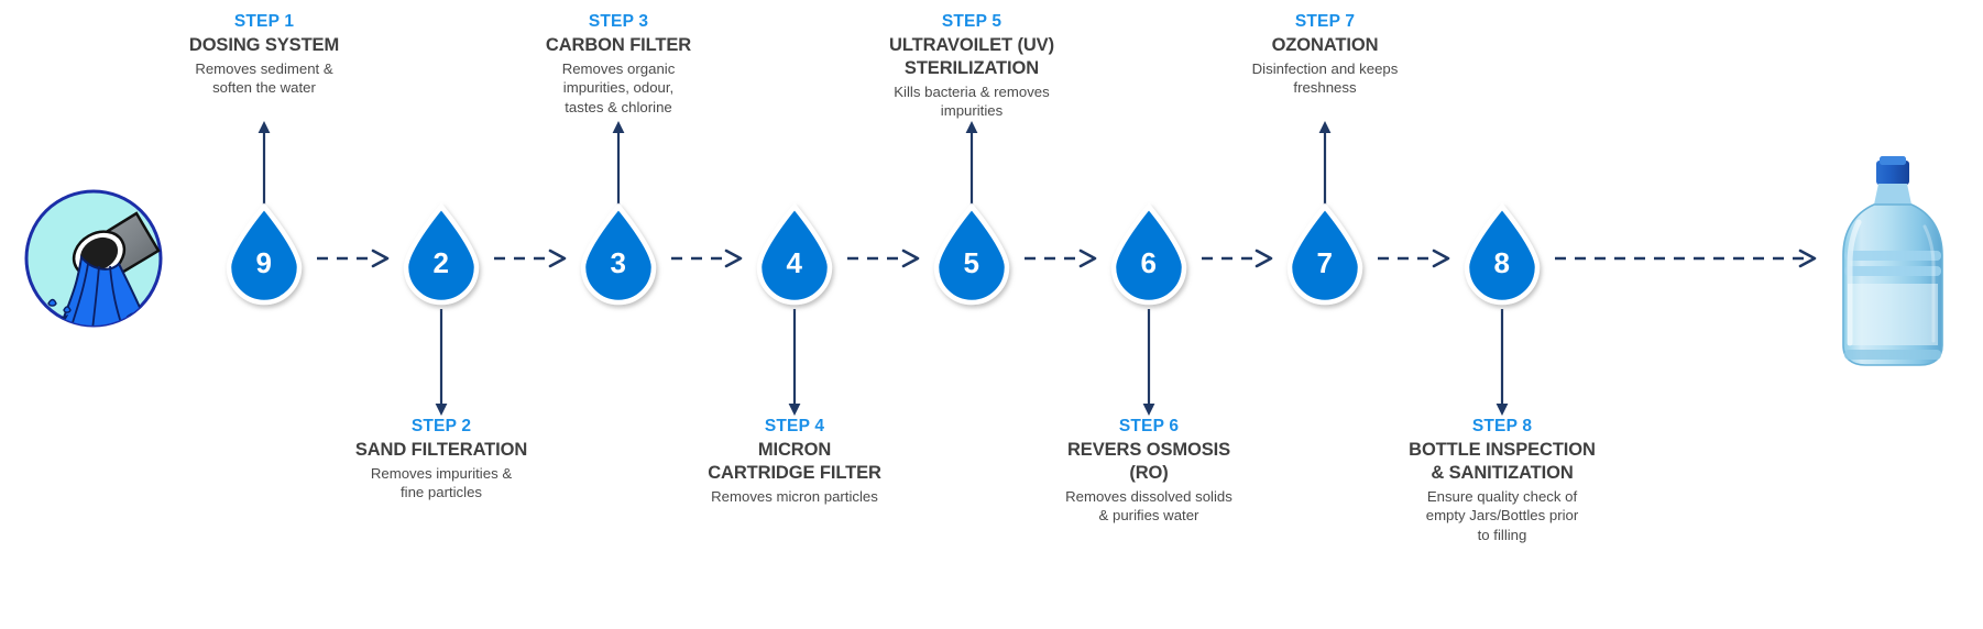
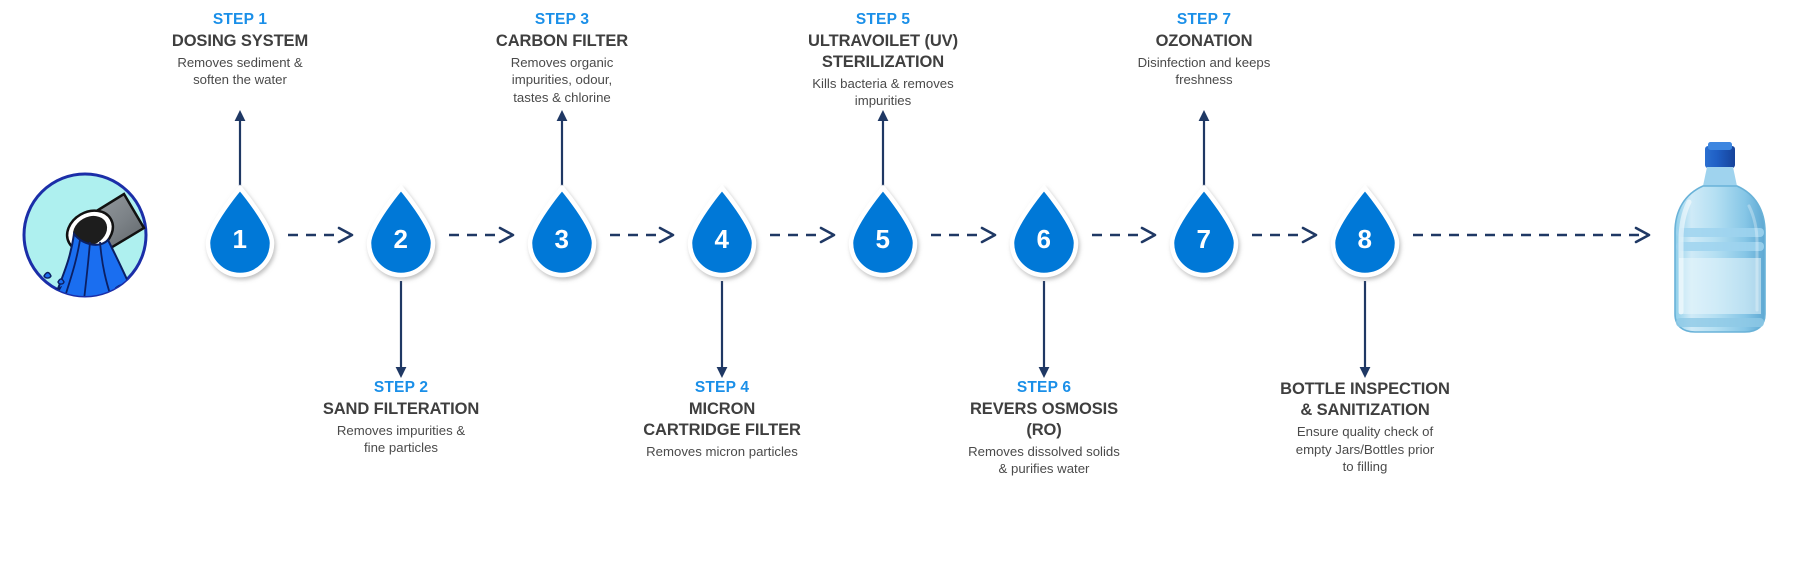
- 9
+ 1
  STEP 1
  DOSING SYSTEM
  Removes sediment &
  soften the water
  2
  STEP 2
  SAND FILTERATION
  Removes impurities &
  fine particles
  3
  STEP 3
  CARBON FILTER
  Removes organic
  impurities, odour,
  tastes & chlorine
  4
  STEP 4
  MICRON
  CARTRIDGE FILTER
  Removes micron particles
  5
  STEP 5
  ULTRAVOILET (UV)
  STERILIZATION
  Kills bacteria & removes
  impurities
  6
  STEP 6
  REVERS OSMOSIS
  (RO)
  Removes dissolved solids
  & purifies water
  7
  STEP 7
  OZONATION
  Disinfection and keeps
  freshness
  8
- STEP 8
  BOTTLE INSPECTION
  & SANITIZATION
  Ensure quality check of
  empty Jars/Bottles prior
  to filling
